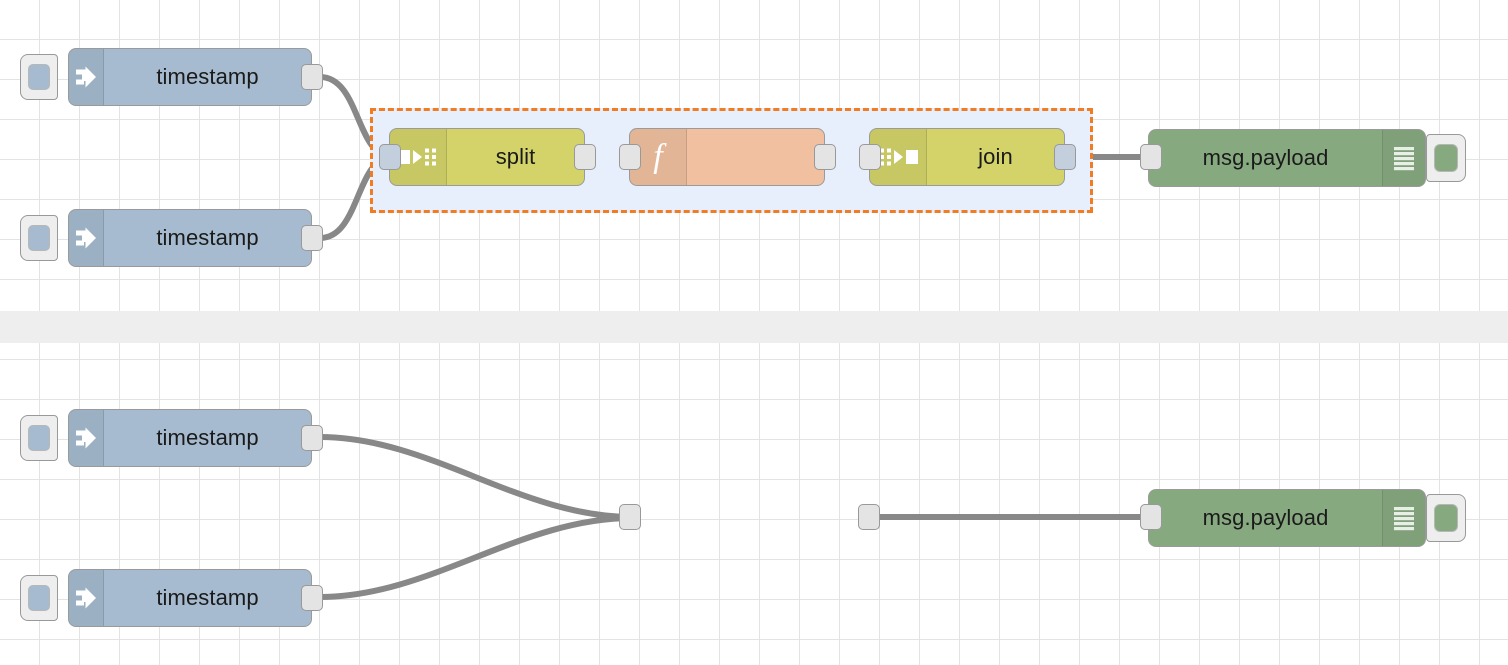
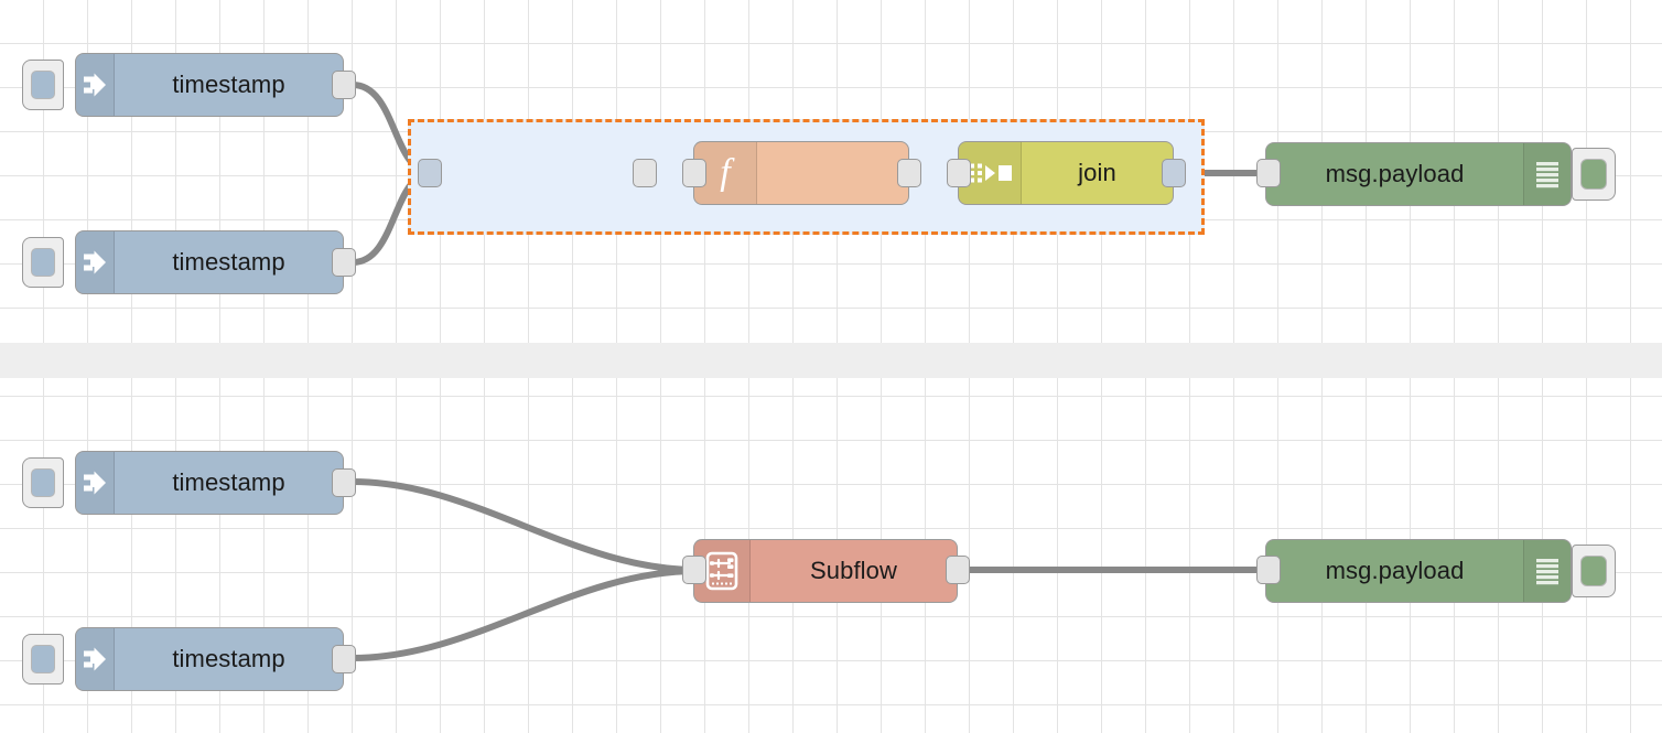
  timestamp
  timestamp
- split
  f
  join
  msg.payload
  timestamp
  timestamp
+ Subflow
  msg.payload
